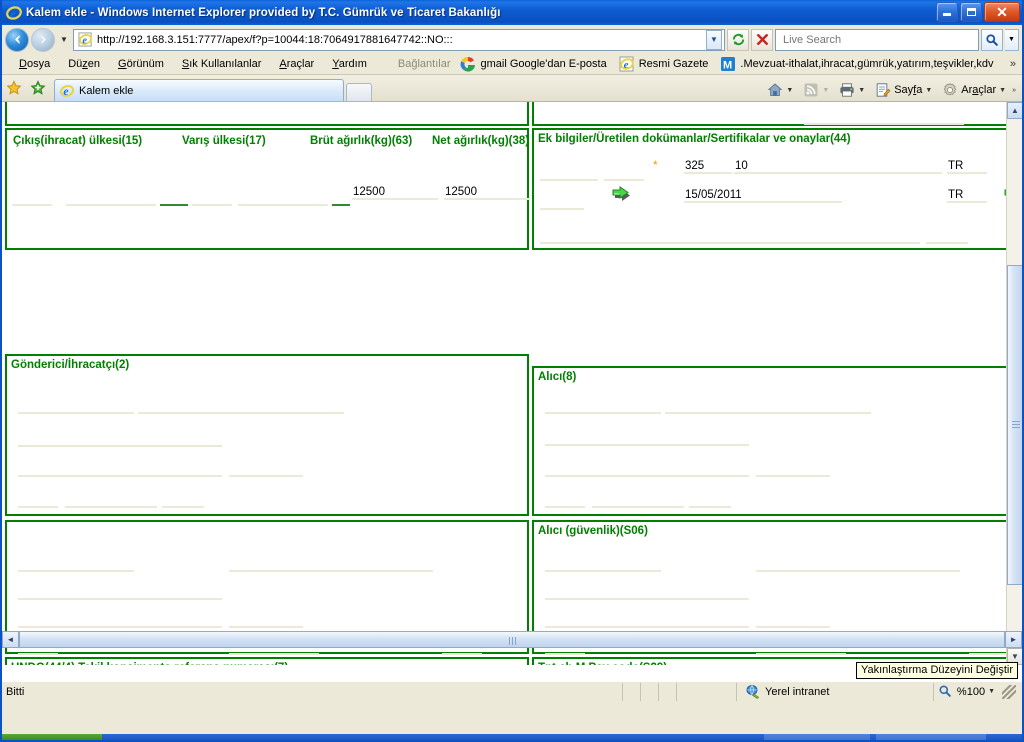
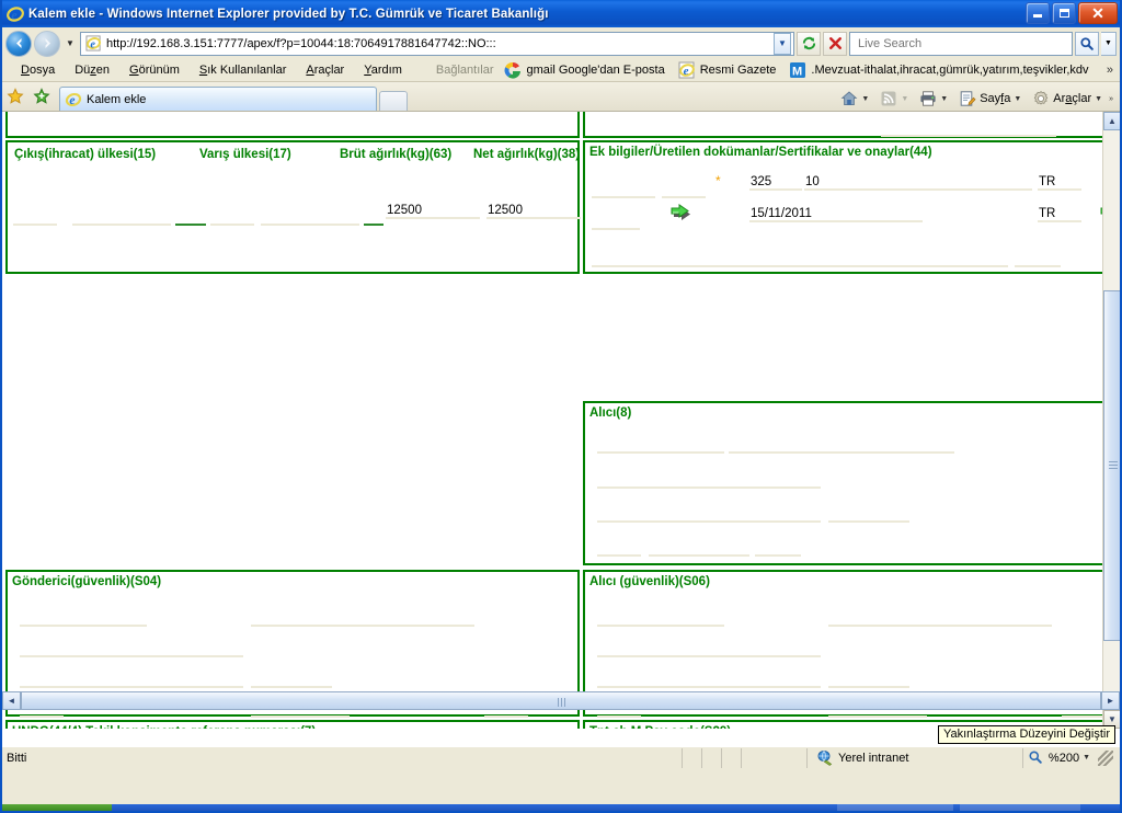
  e
  Kalem ekle - Windows Internet Explorer provided by T.C. Gümrük ve Ticaret Bakanlığı
  ✕
  ▼
  e
  http://192.168.3.151:7777/apex/f?p=10044:18:7064917881647742::NO:::
  ▼
  Live Search
  Dosya
  Düzen
  Görünüm
  Sık Kullanılanlar
  Araçlar
  Yardım
  Bağlantılar
  gmail Google'dan E-posta
  e
  Resmi Gazete
  M
  .Mevzuat-ithalat,ihracat,gümrük,yatırım,teşvikler,kdv
  »
  e
  Kalem ekle
  Sayfa
  Araçlar
  Çıkış(ihracat) ülkesi(15)
  Varış ülkesi(17)
  Brüt ağırlık(kg)(63)
  Net ağırlık(kg)(38)
  12500
  12500
  Ek bilgiler/Üretilen dokümanlar/Sertifikalar ve onaylar(44)
  *
  325
  10
  TR
- 15/05/2011
+ 15/11/2011
  TR
- Gönderici/İhracatçı(2)
  Alıcı(8)
+ Gönderici(güvenlik)(S04)
  Alıcı (güvenlik)(S06)
  ▲
  ▼
  ◄
  ►
  Bitti
  Yerel intranet
- %100
+ %200
  Yakınlaştırma Düzeyini Değiştir
